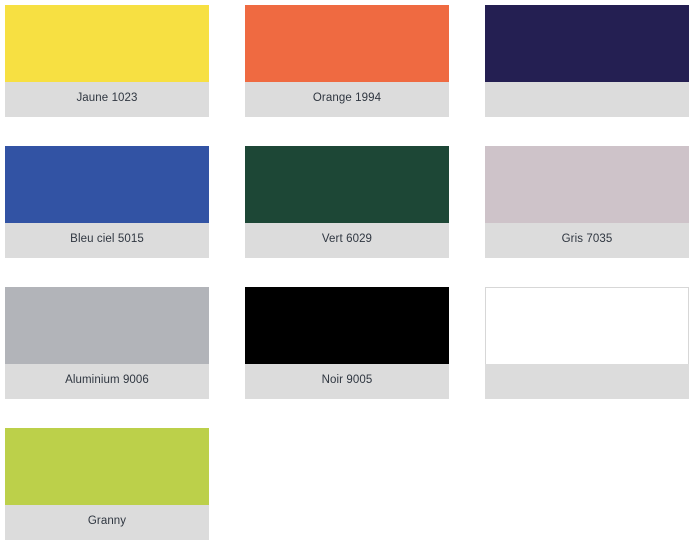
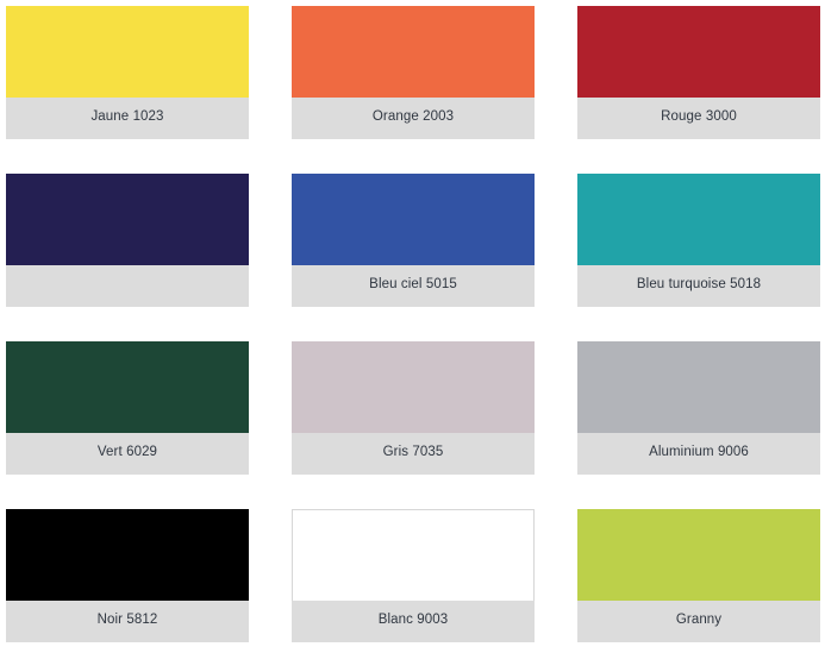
  Jaune 1023
- Orange 1994
+ Orange 2003
+ Rouge 3000
  Bleu ciel 5015
+ Bleu turquoise 5018
  Vert 6029
  Gris 7035
  Aluminium 9006
- Noir 9005
+ Noir 5812
+ Blanc 9003
  Granny
